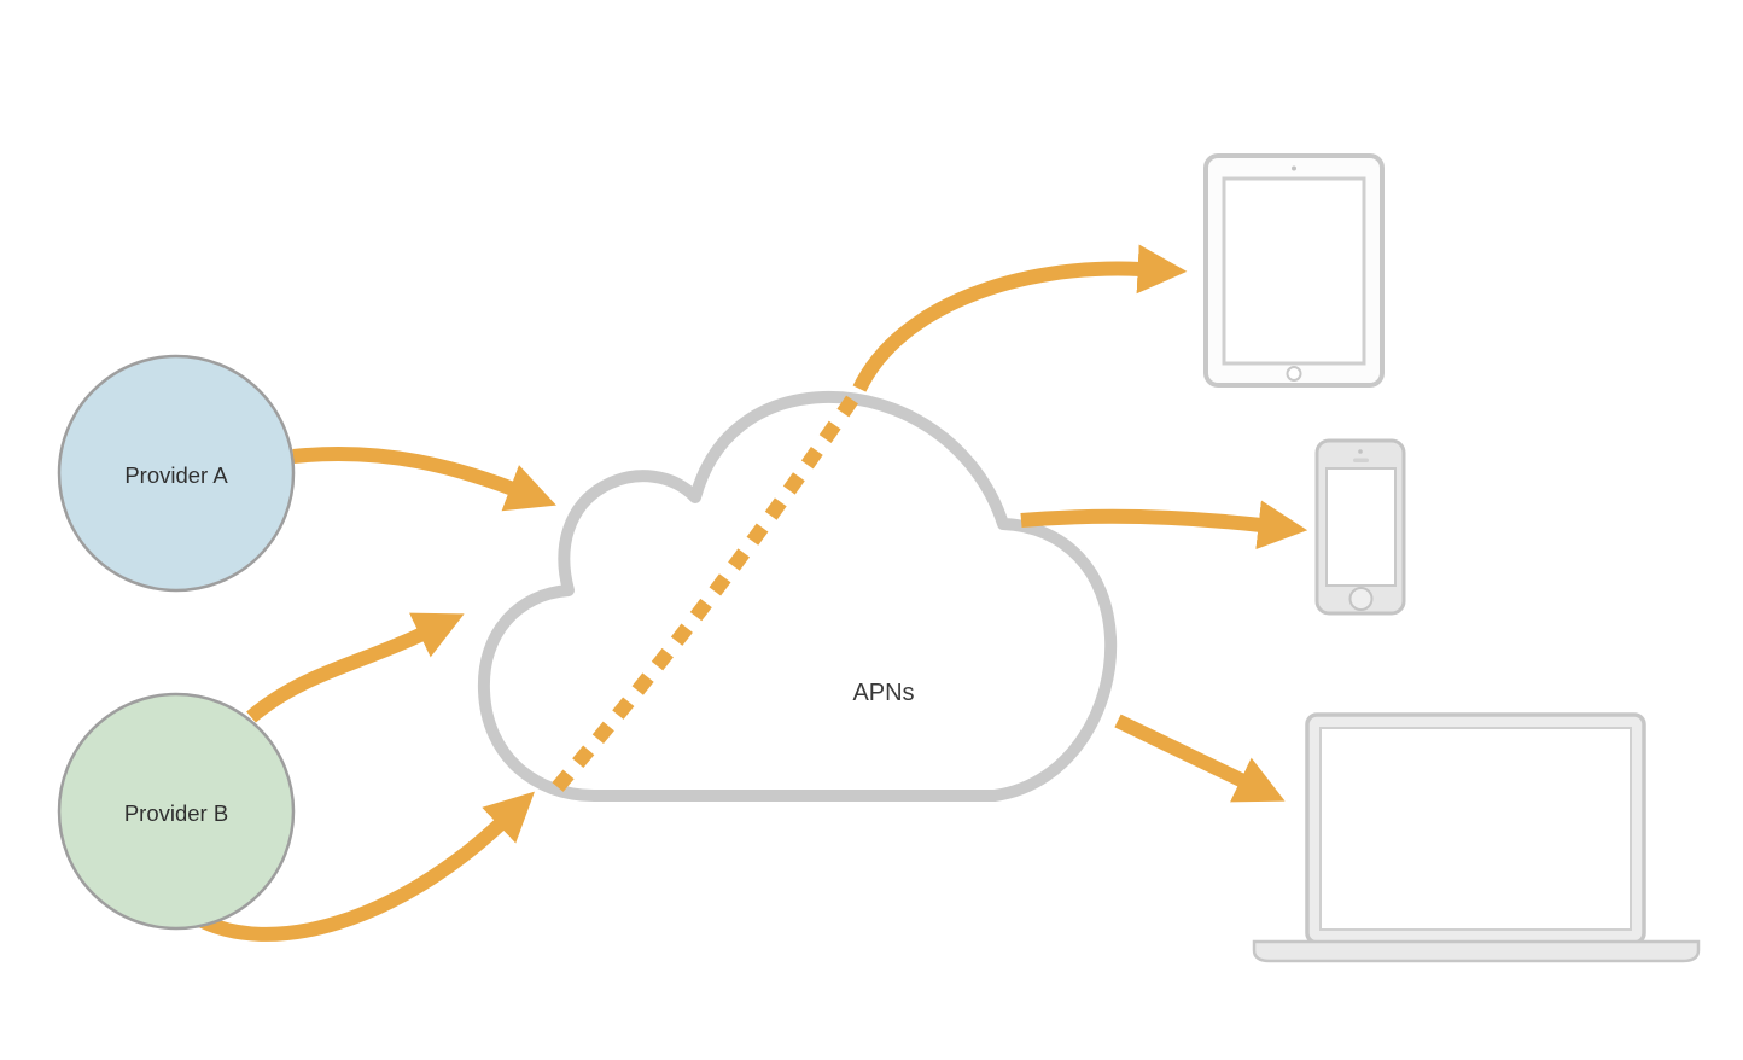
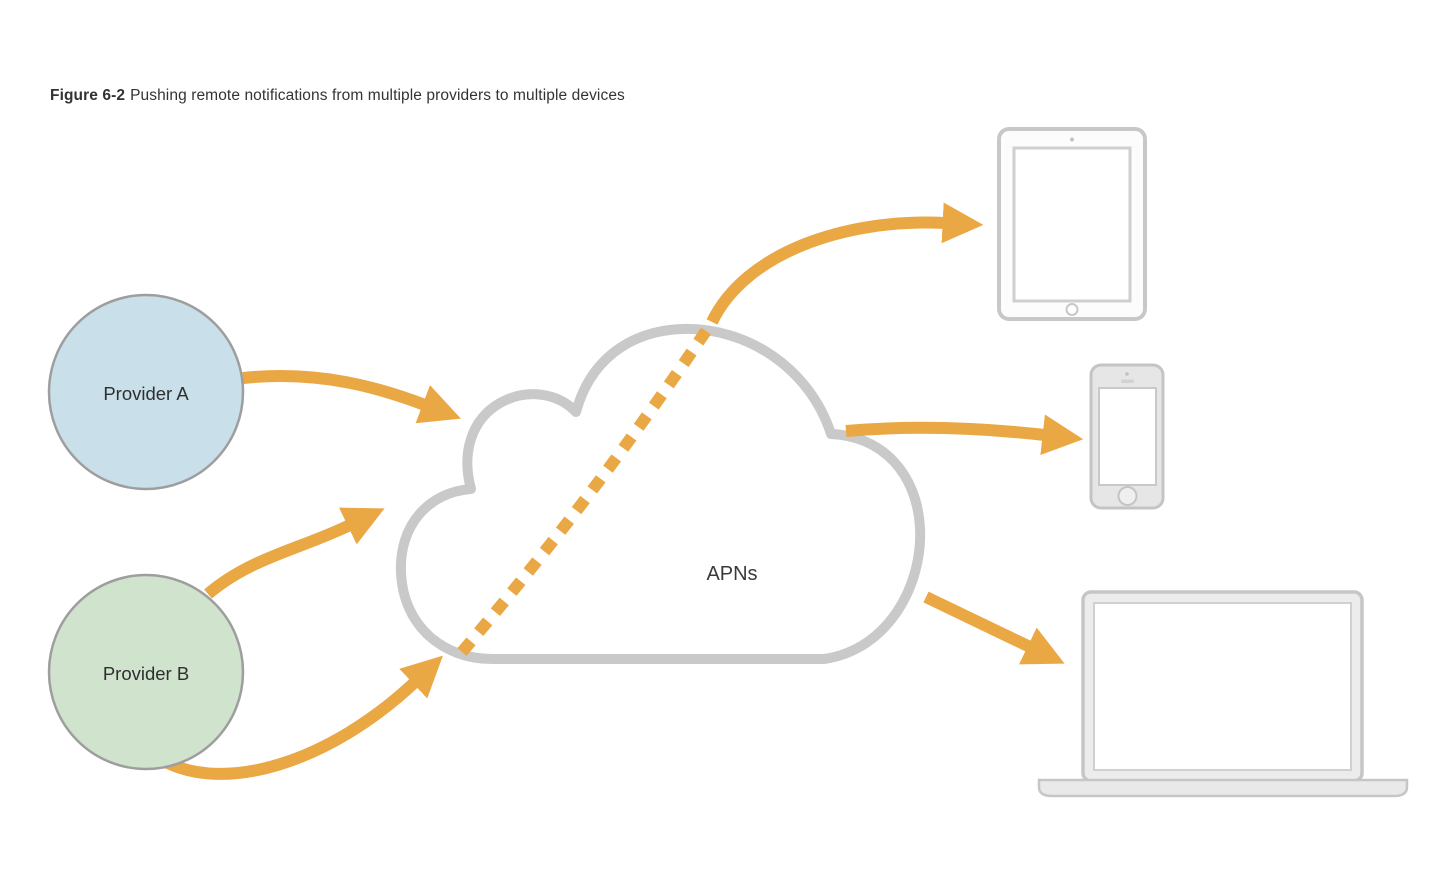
+ Figure 6-2 Pushing remote notifications from multiple providers to multiple devices
  Provider A
  Provider B
  APNs
